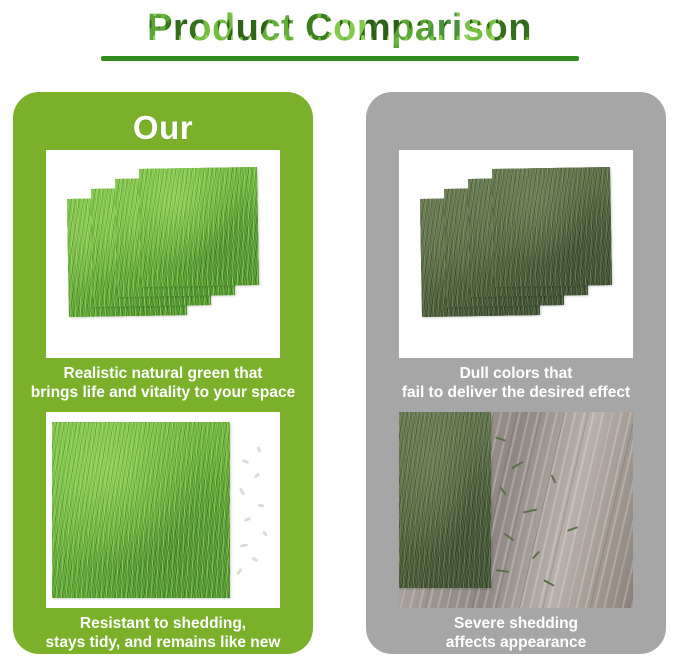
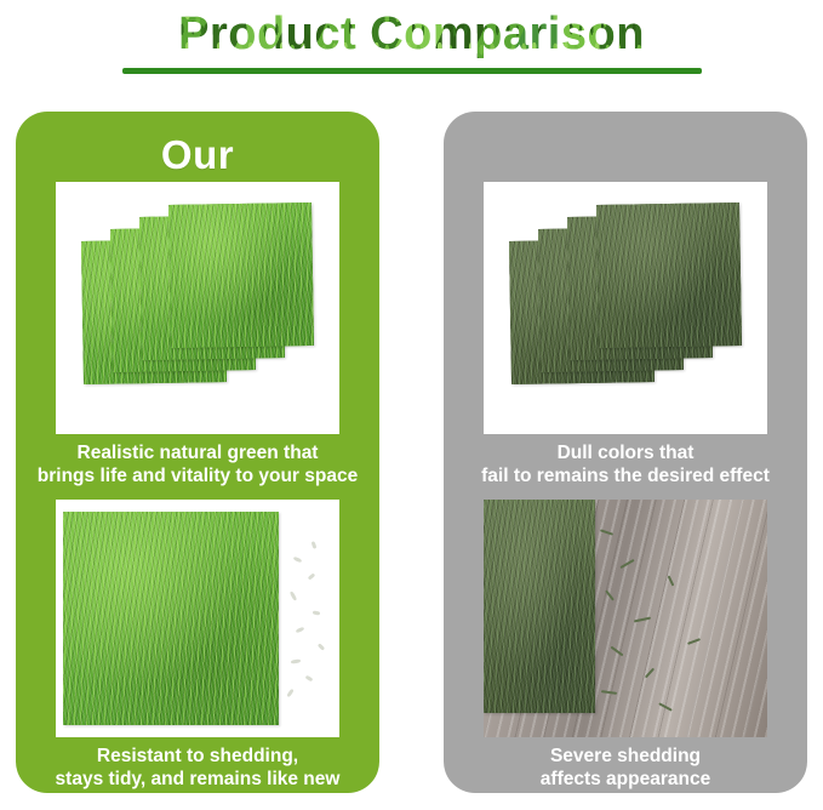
  Product Comparison
  Our
  Realistic natural green that
  brings life and vitality to your space
  Resistant to shedding,
  stays tidy, and remains like new
  Dull colors that
- fail to deliver the desired effect
+ fail to remains the desired effect
  Severe shedding
  affects appearance
